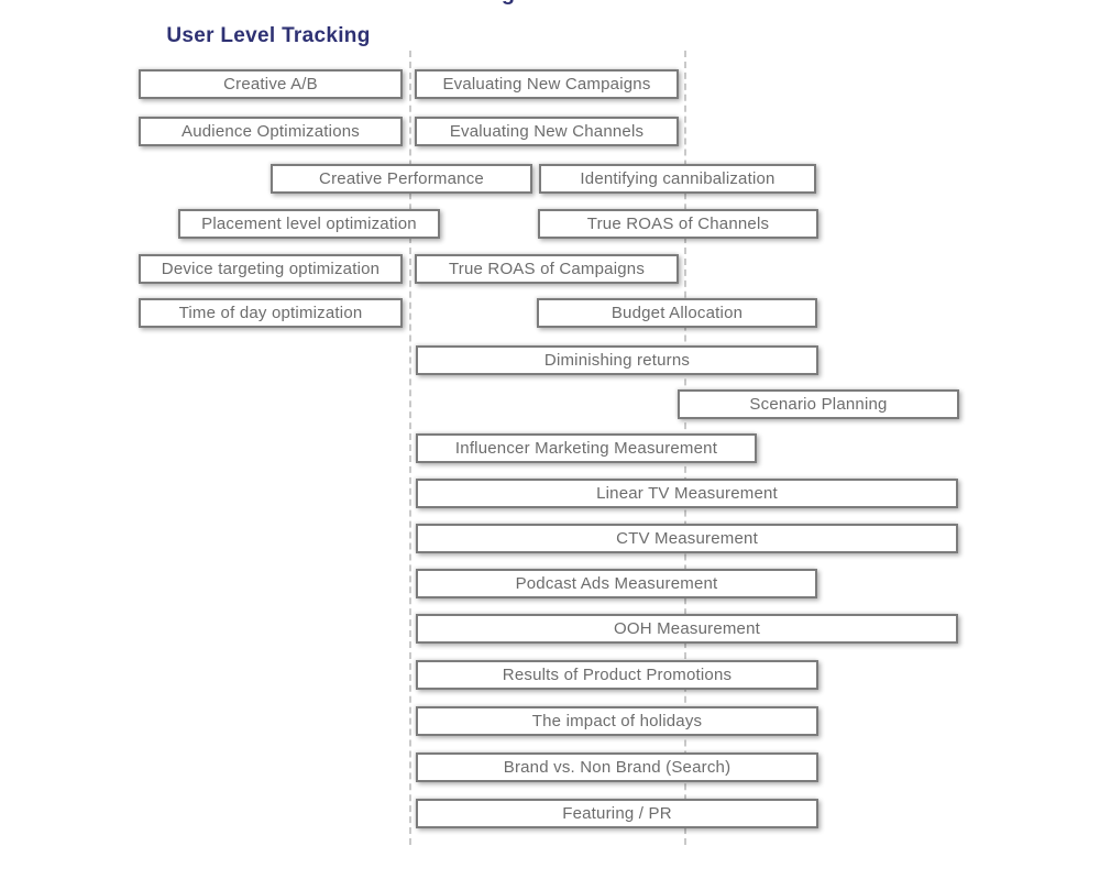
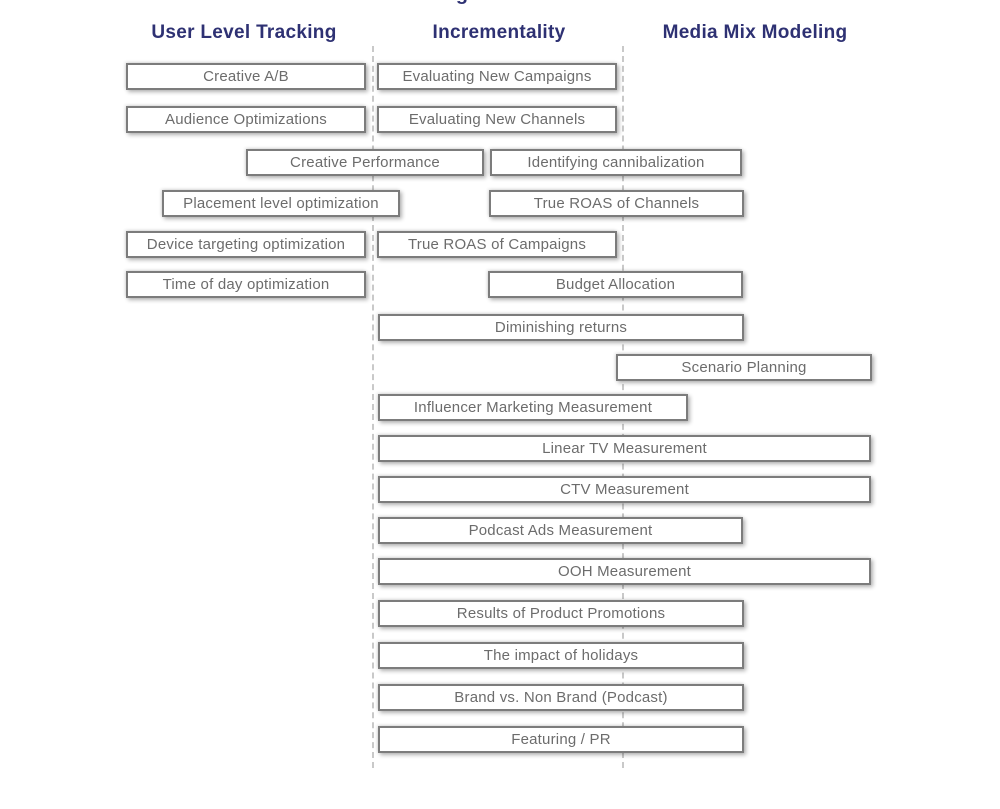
  User Level Tracking
+ Incrementality
+ Media Mix Modeling
  Creative A/B
  Evaluating New Campaigns
  Audience Optimizations
  Evaluating New Channels
  Creative Performance
  Identifying cannibalization
  Placement level optimization
  True ROAS of Channels
  Device targeting optimization
  True ROAS of Campaigns
  Time of day optimization
  Budget Allocation
  Diminishing returns
  Scenario Planning
  Influencer Marketing Measurement
  Linear TV Measurement
  CTV Measurement
  Podcast Ads Measurement
  OOH Measurement
  Results of Product Promotions
  The impact of holidays
- Brand vs. Non Brand (Search)
+ Brand vs. Non Brand (Podcast)
  Featuring / PR
